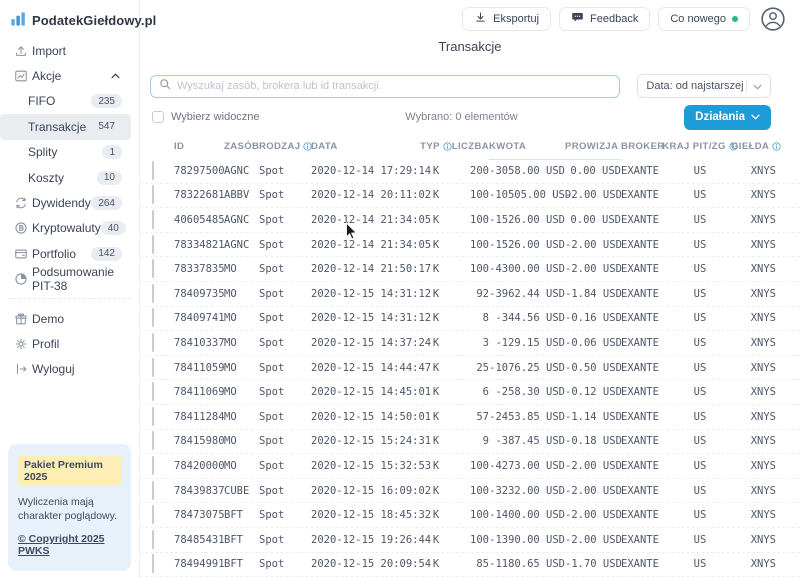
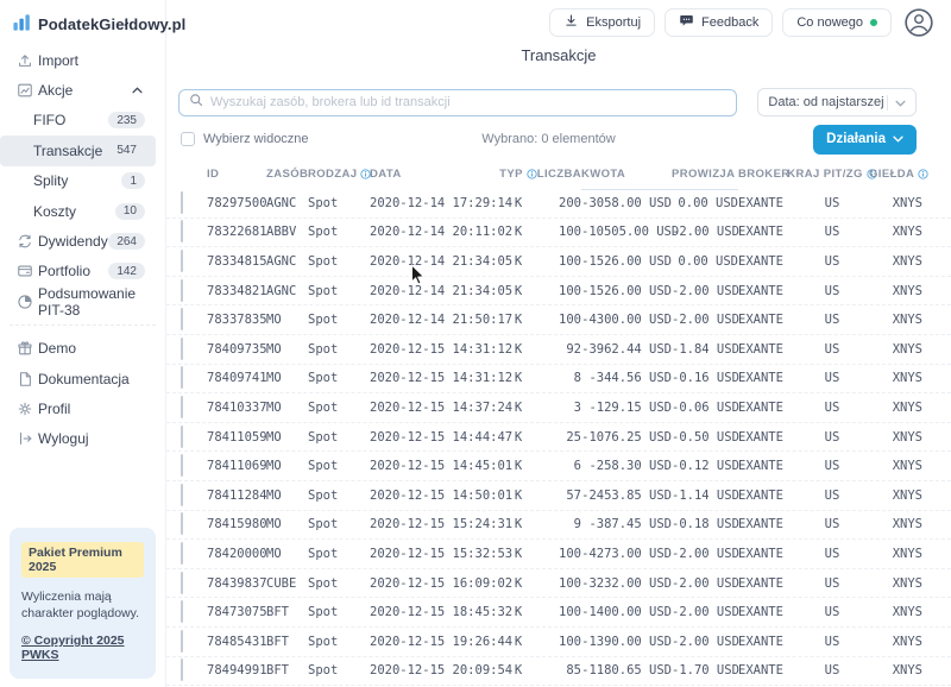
  PodatekGiełdowy.pl
  Import
  Akcje
  FIFO
  235
  Transakcje
  547
  Splity
  1
  Koszty
  10
  Dywidendy
  264
- Kryptowaluty
- 40
  Portfolio
  142
  Podsumowanie PIT-38
  Demo
+ Dokumentacja
  Profil
  Wyloguj
  Pakiet Premium 2025
  Wyliczenia mają charakter poglądowy.
  © Copyright 2025 PWKS
  Eksportuj
  Feedback
  Co nowego
  Transakcje
  Wyszukaj zasób, brokera lub id transakcji
  Data: od najstarszej
  Wybierz widoczne
  Wybrano: 0 elementów
  Działania
  ID
  ZASÓB
  RODZAJ
  DATA
  TYP
  LICZBA
  KWOTA
  PROWIZJA
  BROKER
  KRAJ PIT/ZG
  GIEŁDA
  78297500
  AGNC
  Spot
  2020-12-14 17:29:
  K
  200
  -3058.00 USD
  0.00 USD
  EXANTE
  US
  XNYS
  78322681
  ABBV
  Spot
  2020-12-14 20:11:
  K
  100
  -10505.00 US
  -2.00 USD
  EXANTE
  US
  XNYS
- 40605485
+ 78334815
  AGNC
  Spot
  2020-12-14 21:34:
  K
  100
  -1526.00 USD
  0.00 USD
  EXANTE
  US
  XNYS
  78334821
  AGNC
  Spot
  2020-12-14 21:34:
  K
  100
  -1526.00 USD
  -2.00 USD
  EXANTE
  US
  XNYS
  78337835
  MO
  Spot
  2020-12-14 21:50:
  K
  100
  -4300.00 USD
  -2.00 USD
  EXANTE
  US
  XNYS
  78409735
  MO
  Spot
  2020-12-15 14:31:
  K
  92
  -3962.44 USD
  -1.84 USD
  EXANTE
  US
  XNYS
  78409741
  MO
  Spot
  2020-12-15 14:31:
  K
  8
  -344.56 USD
  -0.16 USD
  EXANTE
  US
  XNYS
  78410337
  MO
  Spot
  2020-12-15 14:37:
  K
  3
  -129.15 USD
  -0.06 USD
  EXANTE
  US
  XNYS
  78411059
  MO
  Spot
  2020-12-15 14:44:
  K
  25
  -1076.25 USD
  -0.50 USD
  EXANTE
  US
  XNYS
  78411069
  MO
  Spot
  2020-12-15 14:45:
  K
  6
  -258.30 USD
  -0.12 USD
  EXANTE
  US
  XNYS
  78411284
  MO
  Spot
  2020-12-15 14:50:
  K
  57
  -2453.85 USD
  -1.14 USD
  EXANTE
  US
  XNYS
  78415980
  MO
  Spot
  2020-12-15 15:24:
  K
  9
  -387.45 USD
  -0.18 USD
  EXANTE
  US
  XNYS
  78420000
  MO
  Spot
  2020-12-15 15:32:
  K
  100
  -4273.00 USD
  -2.00 USD
  EXANTE
  US
  XNYS
  78439837
  CUBE
  Spot
  2020-12-15 16:09:
  K
  100
  -3232.00 USD
  -2.00 USD
  EXANTE
  US
  XNYS
  78473075
  BFT
  Spot
  2020-12-15 18:45:
  K
  100
  -1400.00 USD
  -2.00 USD
  EXANTE
  US
  XNYS
  78485431
  BFT
  Spot
  2020-12-15 19:26:
  K
  100
  -1390.00 USD
  -2.00 USD
  EXANTE
  US
  XNYS
  78494991
  BFT
  Spot
  2020-12-15 20:09:
  K
  85
  -1180.65 USD
  -1.70 USD
  EXANTE
  US
  XNYS
